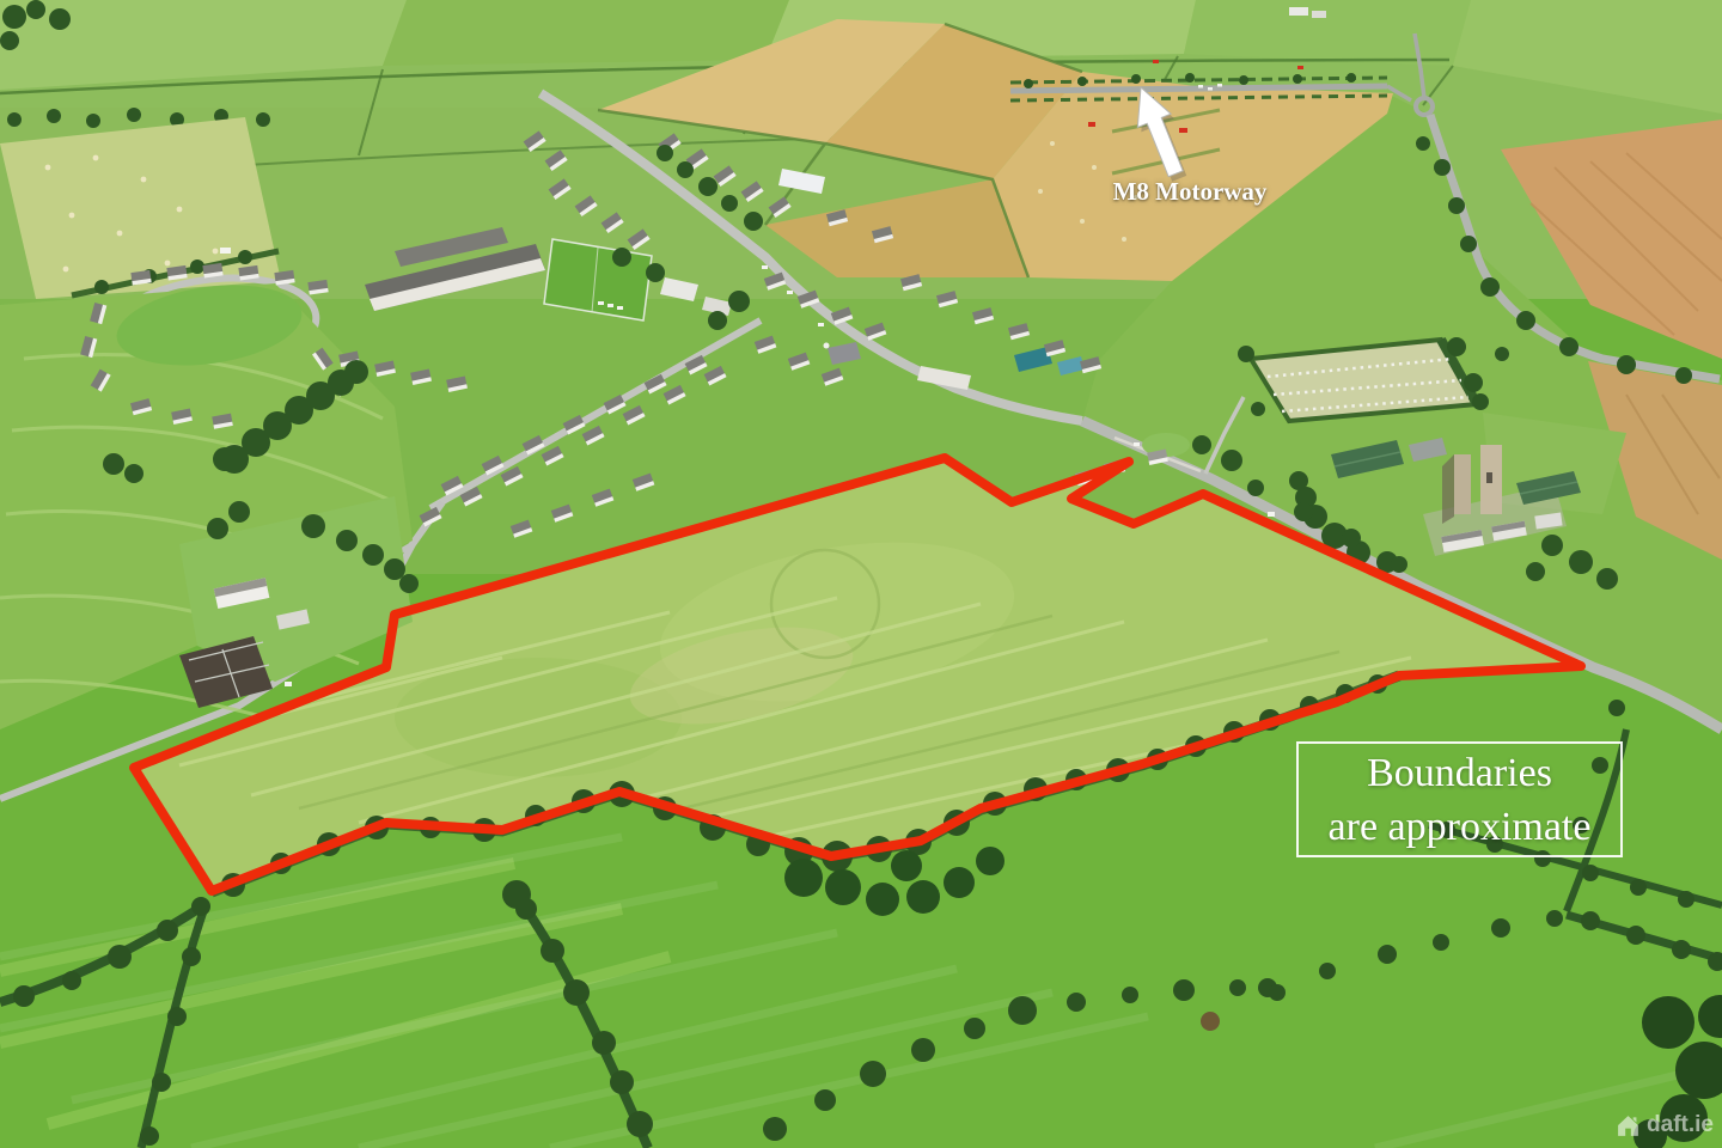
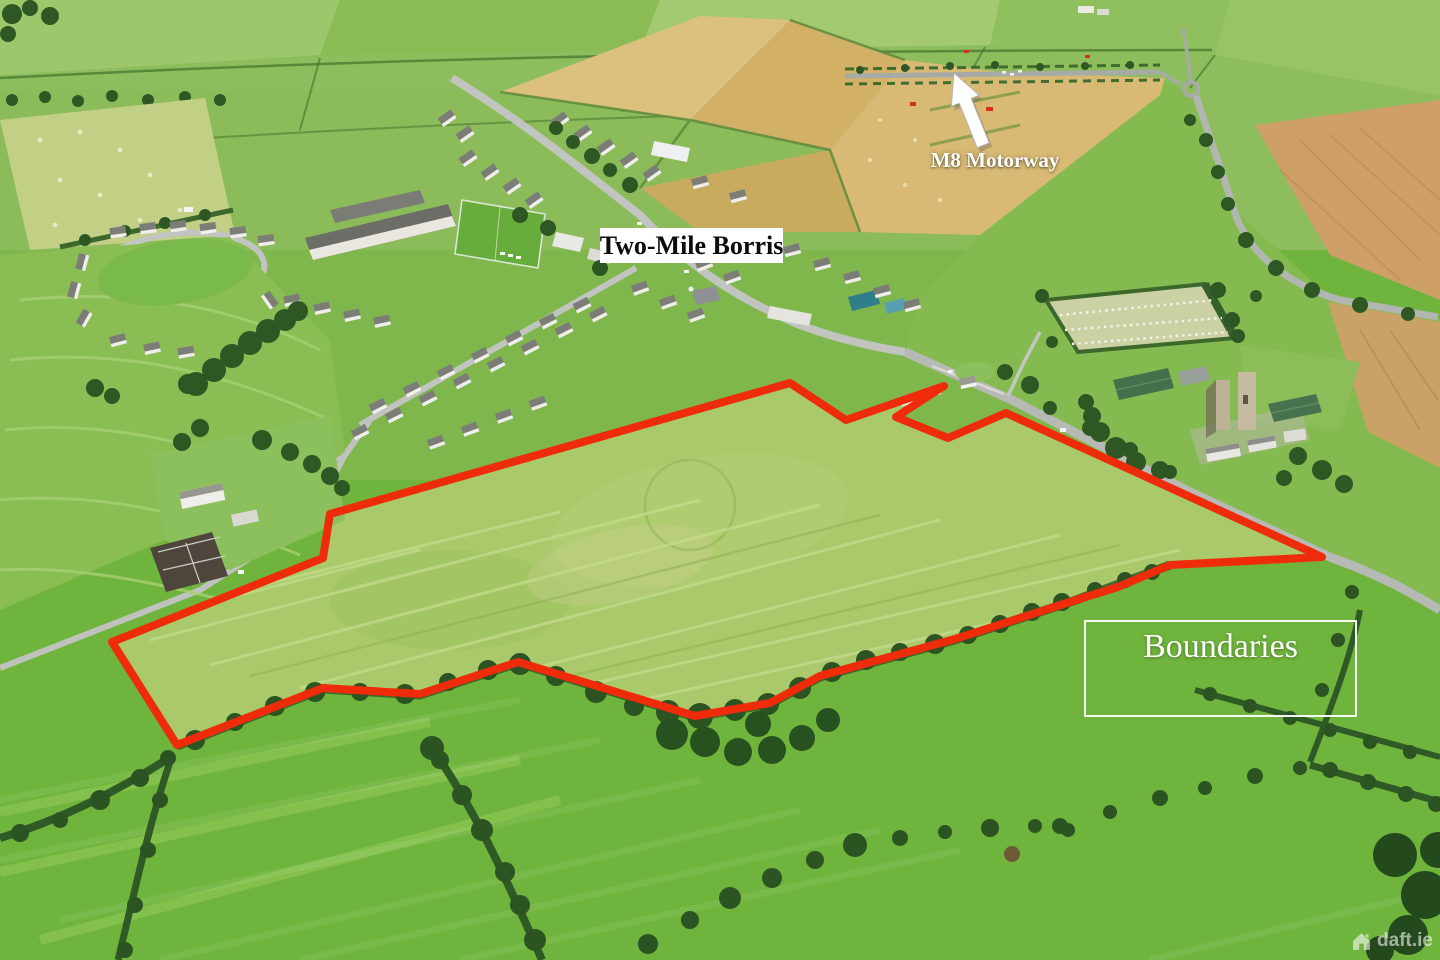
+ Two-Mile Borris
  M8 Motorway
  Boundaries
- are approximate
  daft.ie
